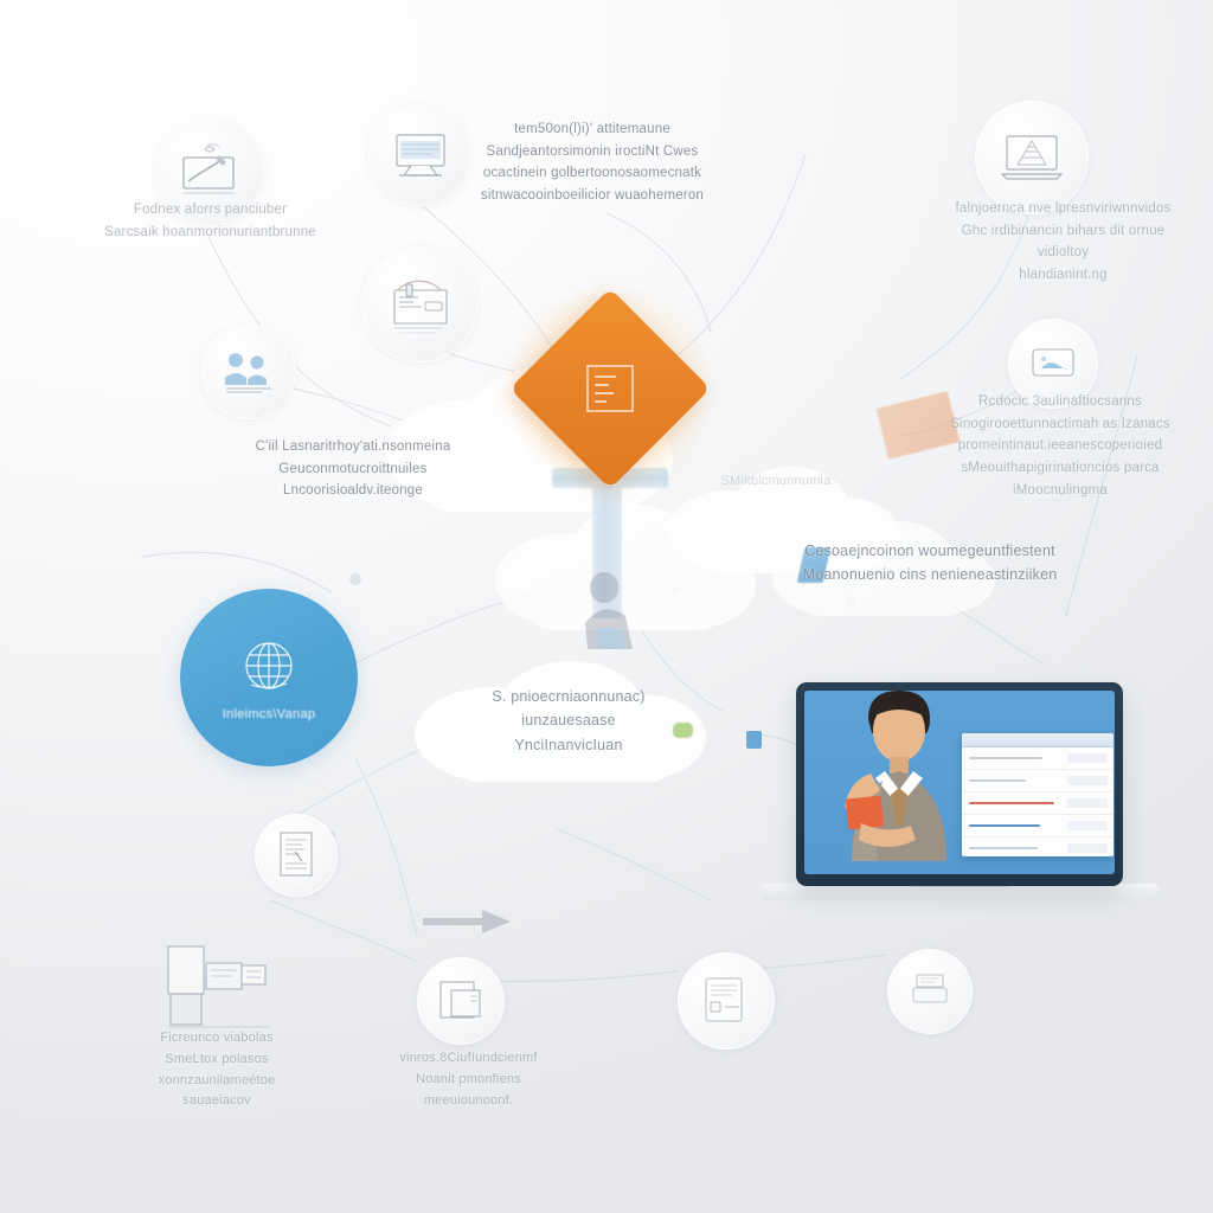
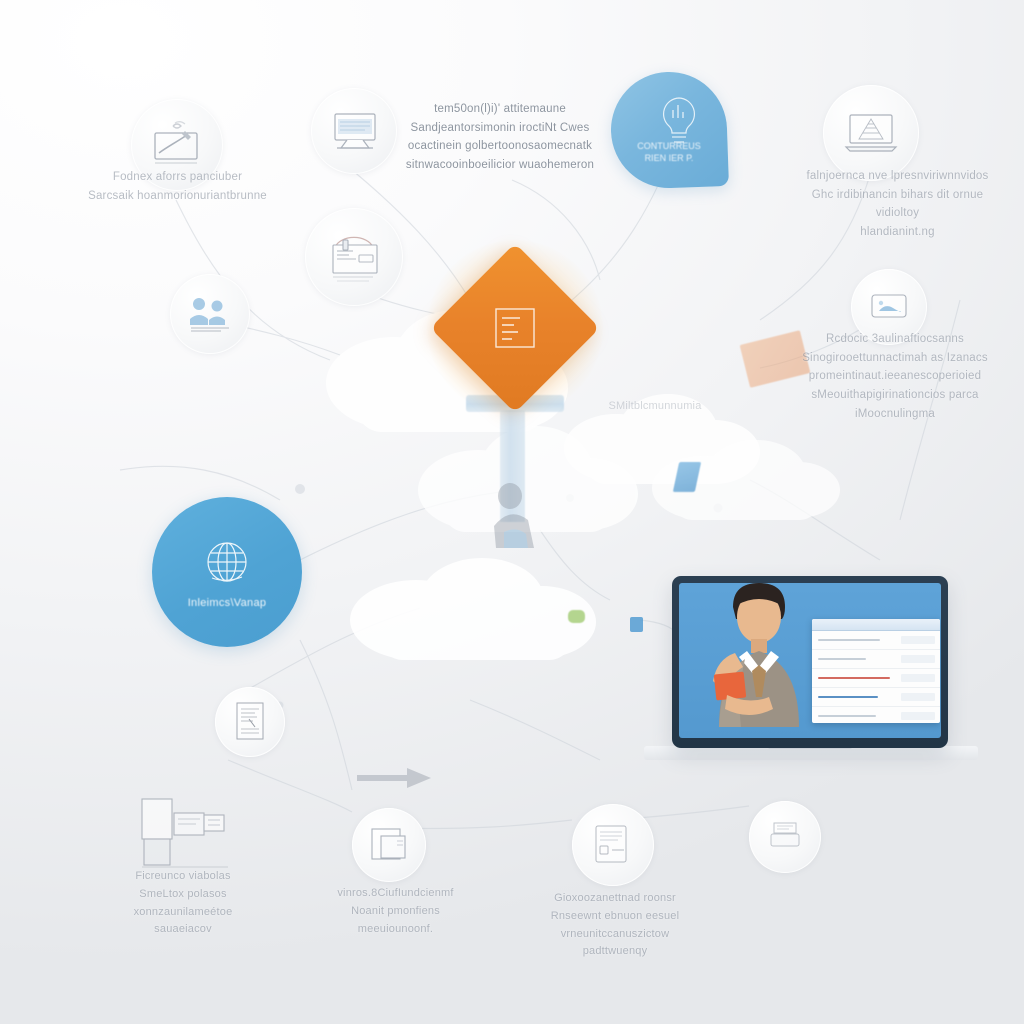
  Inleimcs\Vanap
+ CONTURREUS
+ RIEN IER P.
  Fodnex aforrs panciuber
  Sarcsaik hoanmorionuriantbrunne
  tem50on(l)i)' attitemaune
  Sandjeantorsimonin iroctiNt Cwes
  ocactinein golbertoonosaomecnatk
  sitnwacooinboeilicior wuaohemeron
  falnjoernca nve lpresnviriwnnvidos
  Ghc irdibinancin bihars dit ornue vidioltoy
  hlandianint.ng
- C'iil Lasnaritrhoy'ati.nsonmeina
- Geuconmotucroittnuiles
- Lncoorisioaldv.iteonge
  Rcdocic 3aulinaftiocsanns
  Sinogirooettunnactimah as Izanacs
  promeintinaut.ieeanescoperioied
  sMeouithapigirinationcios parca
  iMoocnulingma
- Cesoaejncoinon woumegeuntfiestent
- Moanonuenio cins nenieneastinziiken
- S. pnioecrniaonnunac) iunzauesaase
- YnciInanvicIuan
  SMiltblcmunnumia
  Ficreunco viabolas
  SmeLtox polasos
  xonnzaunilameétoe
  sauaeiacov
  vinros.8CiufIundcienmf
  Noanit pmonfiens
  meeuiounoonf.
+ Gioxoozanettnad roonsr
+ Rnseewnt ebnuon eesuel
+ vrneunitccanuszictow
+ padttwuenqy
